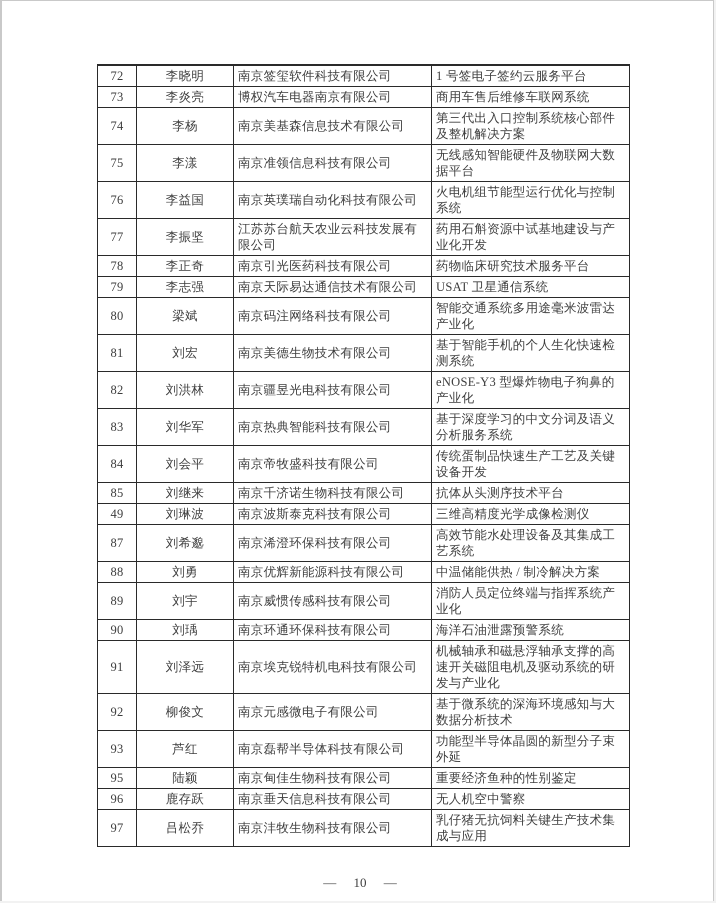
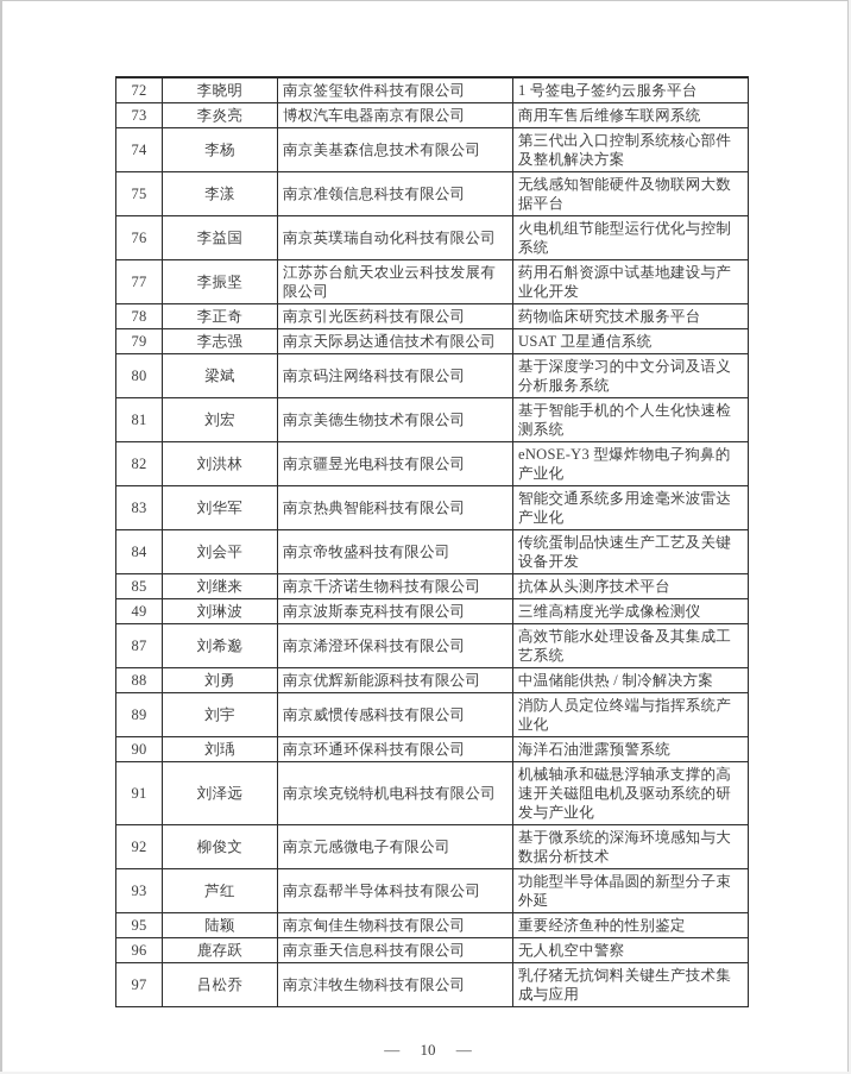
  72	李晓明	南京签玺软件科技有限公司	1 号签电子签约云服务平台
  73	李炎亮	博权汽车电器南京有限公司	商用车售后维修车联网系统
  74	李杨	南京美基森信息技术有限公司	第三代出入口控制系统核心部件及整机解决方案
  75	李漾	南京准领信息科技有限公司	无线感知智能硬件及物联网大数据平台
  76	李益国	南京英璞瑞自动化科技有限公司	火电机组节能型运行优化与控制系统
  77	李振坚	江苏苏台航天农业云科技发展有限公司	药用石斛资源中试基地建设与产业化开发
  78	李正奇	南京引光医药科技有限公司	药物临床研究技术服务平台
  79	李志强	南京天际易达通信技术有限公司	USAT 卫星通信系统
- 80	梁斌	南京码注网络科技有限公司	智能交通系统多用途毫米波雷达产业化
+ 80	梁斌	南京码注网络科技有限公司	基于深度学习的中文分词及语义分析服务系统
  81	刘宏	南京美德生物技术有限公司	基于智能手机的个人生化快速检测系统
  82	刘洪林	南京疆昱光电科技有限公司	eNOSE-Y3 型爆炸物电子狗鼻的产业化
- 83	刘华军	南京热典智能科技有限公司	基于深度学习的中文分词及语义分析服务系统
+ 83	刘华军	南京热典智能科技有限公司	智能交通系统多用途毫米波雷达产业化
  84	刘会平	南京帝牧盛科技有限公司	传统蛋制品快速生产工艺及关键设备开发
  85	刘继来	南京千济诺生物科技有限公司	抗体从头测序技术平台
  49	刘琳波	南京波斯泰克科技有限公司	三维高精度光学成像检测仪
  87	刘希邈	南京浠澄环保科技有限公司	高效节能水处理设备及其集成工艺系统
  88	刘勇	南京优辉新能源科技有限公司	中温储能供热 / 制冷解决方案
  89	刘宇	南京威惯传感科技有限公司	消防人员定位终端与指挥系统产业化
  90	刘瑀	南京环通环保科技有限公司	海洋石油泄露预警系统
  91	刘泽远	南京埃克锐特机电科技有限公司	机械轴承和磁悬浮轴承支撑的高速开关磁阻电机及驱动系统的研发与产业化
  92	柳俊文	南京元感微电子有限公司	基于微系统的深海环境感知与大数据分析技术
  93	芦红	南京磊帮半导体科技有限公司	功能型半导体晶圆的新型分子束外延
  95	陆颖	南京甸佳生物科技有限公司	重要经济鱼种的性别鉴定
  96	鹿存跃	南京垂天信息科技有限公司	无人机空中警察
  97	吕松乔	南京沣牧生物科技有限公司	乳仔猪无抗饲料关键生产技术集成与应用
  — 10 —
